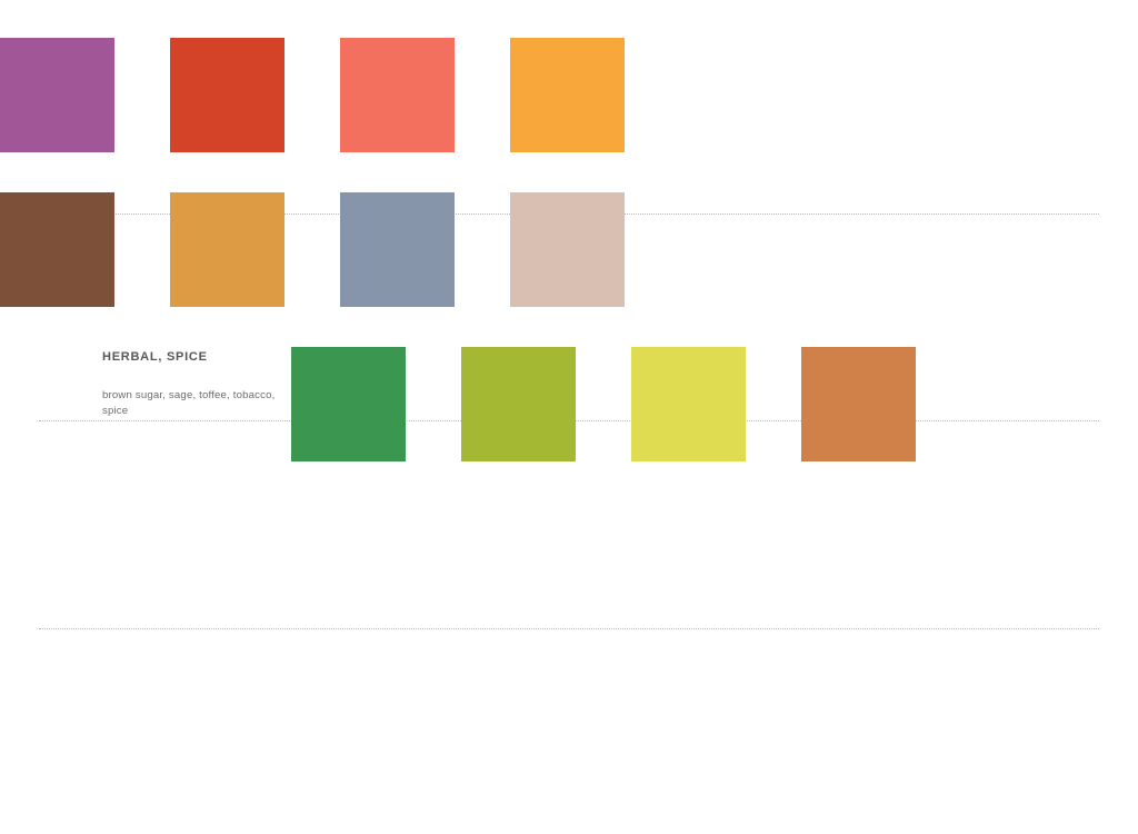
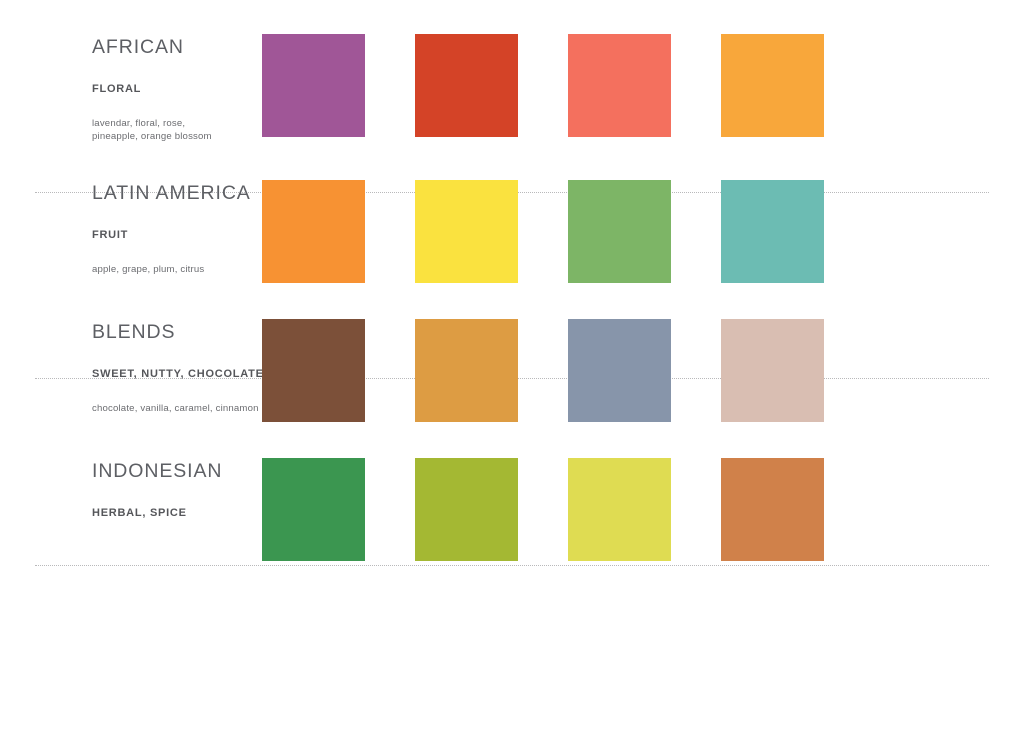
+ AFRICAN
+ FLORAL
+ lavendar, floral, rose,
+ pineapple, orange blossom
+ LATIN AMERICA
+ FRUIT
+ apple, grape, plum, citrus
+ BLENDS
+ SWEET, NUTTY, CHOCOLATE
+ chocolate, vanilla, caramel, cinnamon
+ INDONESIAN
  HERBAL, SPICE
- brown sugar, sage, toffee, tobacco, spice
